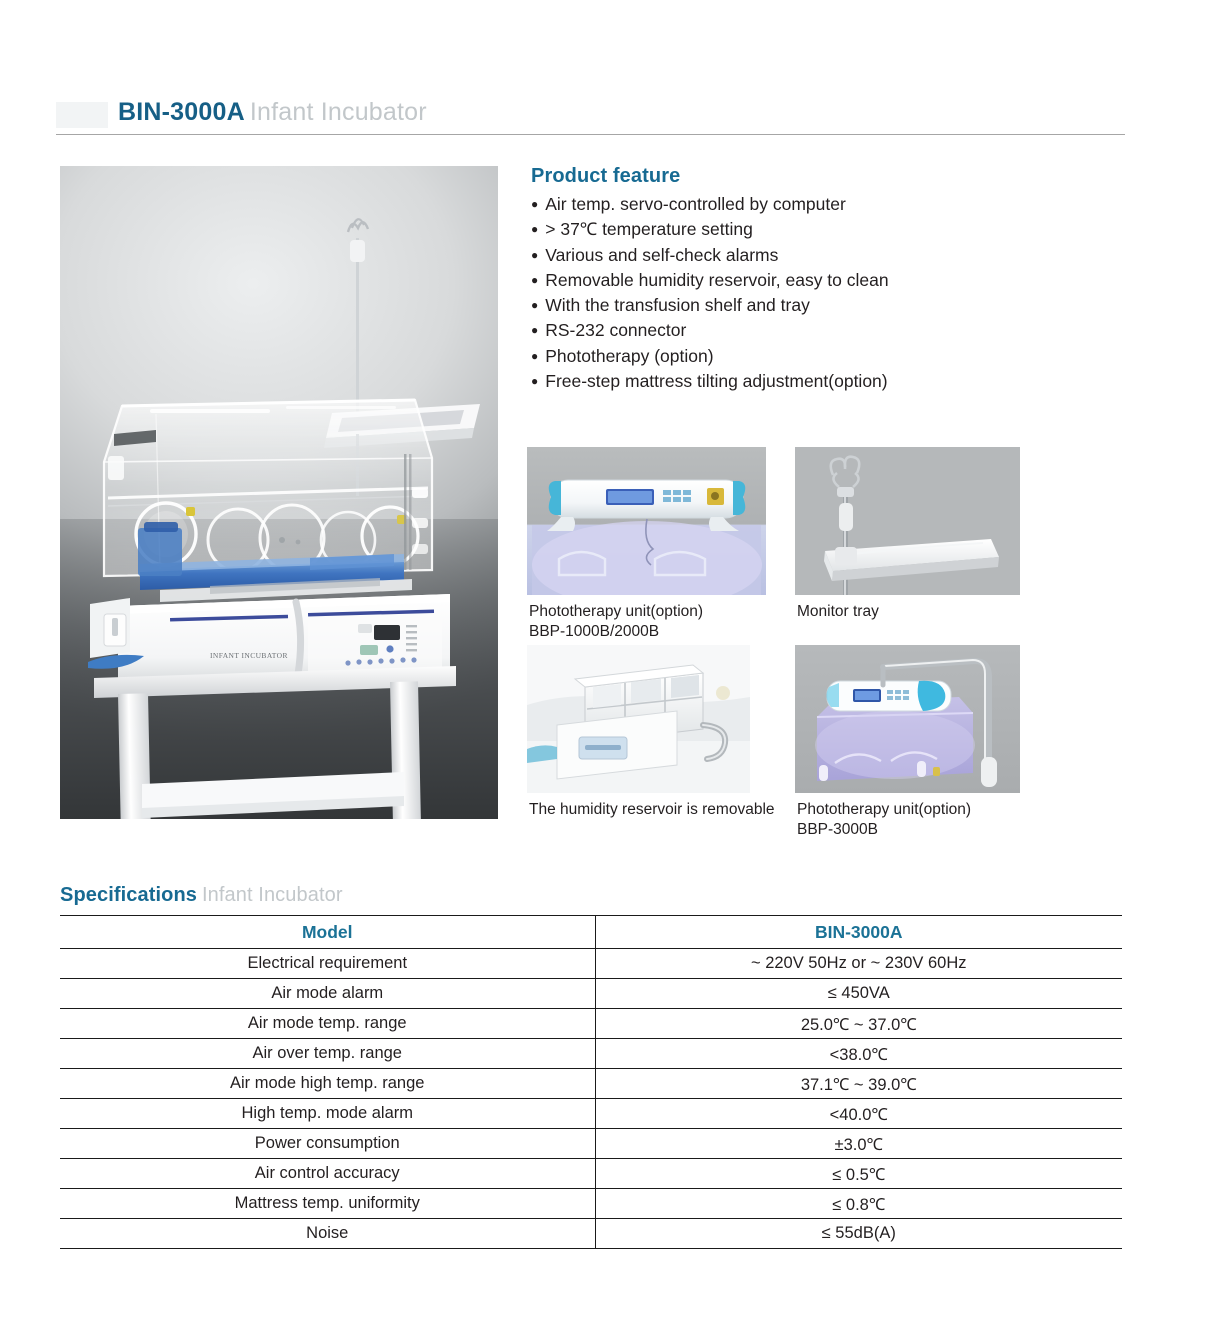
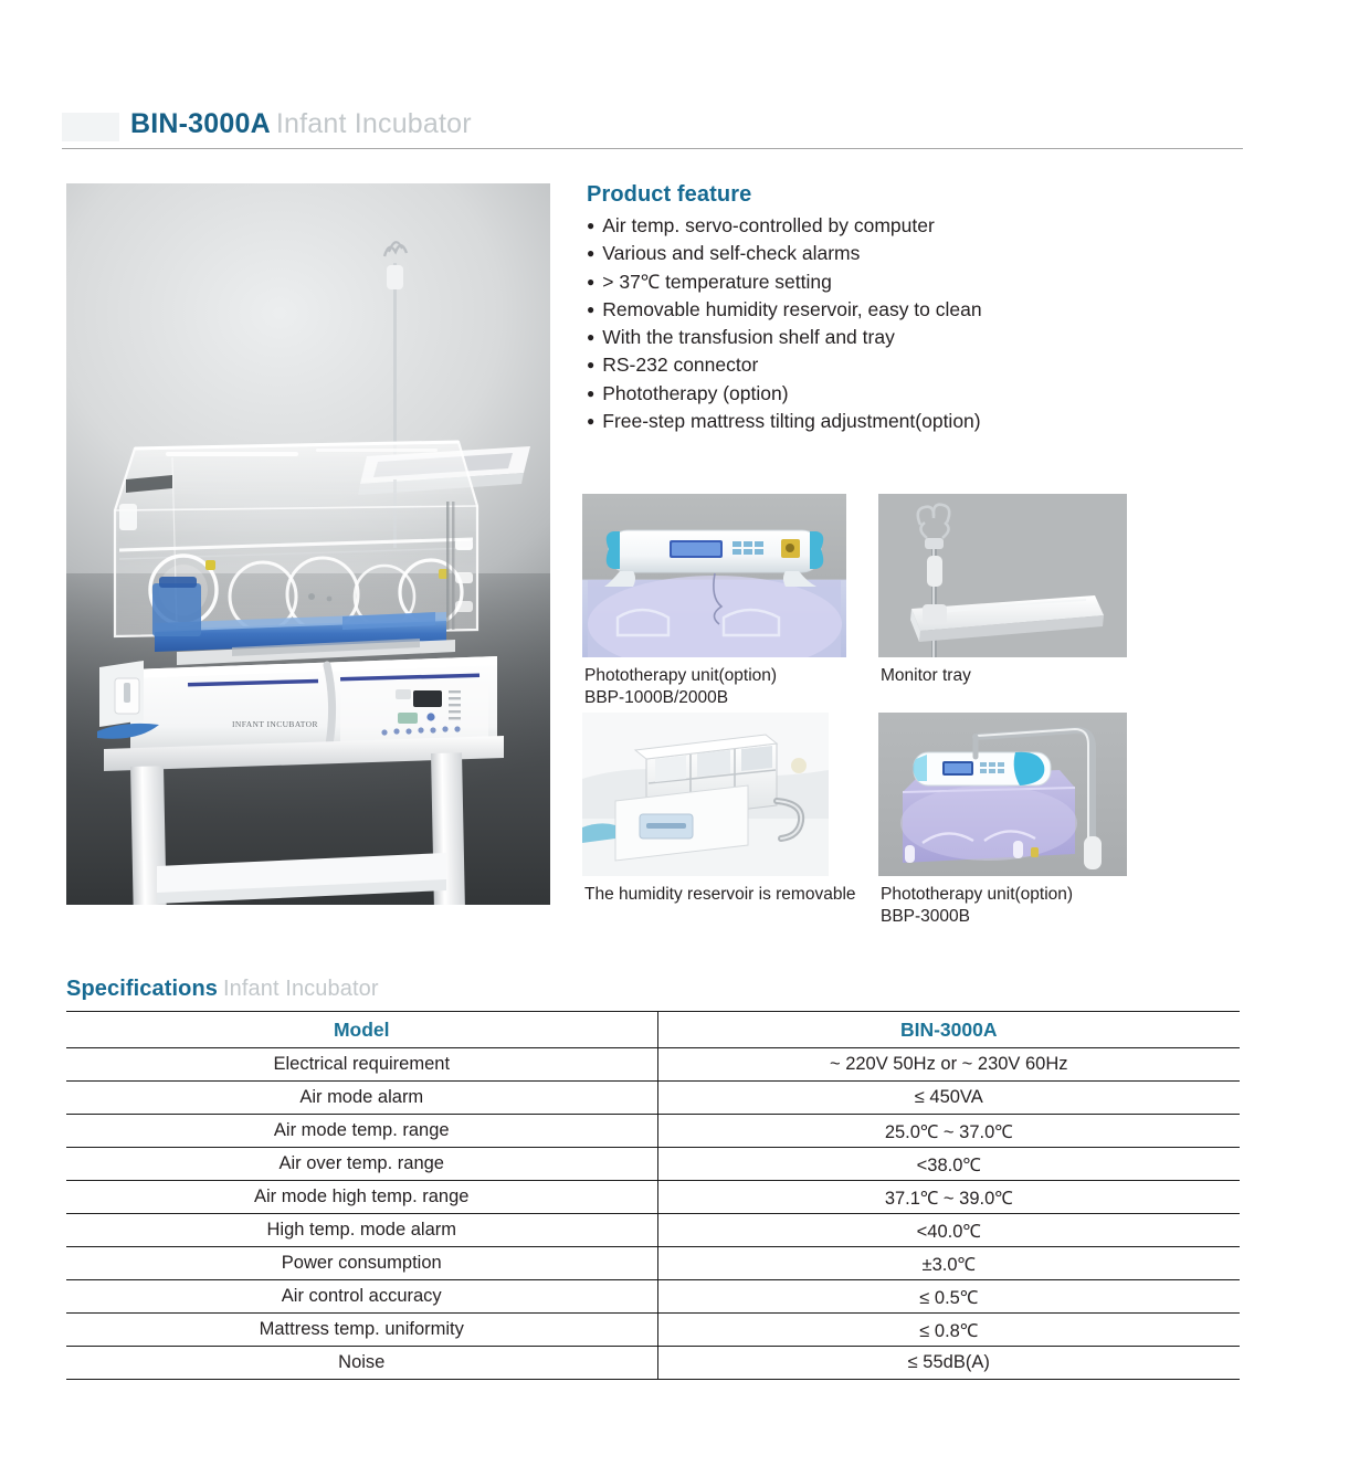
  BIN-3000A Infant Incubator
  INFANT INCUBATOR
  Product feature
  ●
  Air temp. servo-controlled by computer
  ●
- > 37℃ temperature setting
+ Various and self-check alarms
  ●
- Various and self-check alarms
+ > 37℃ temperature setting
  ●
  Removable humidity reservoir, easy to clean
  ●
  With the transfusion shelf and tray
  ●
  RS-232 connector
  ●
  Phototherapy (option)
  ●
  Free-step mattress tilting adjustment(option)
  Phototherapy unit(option)
  BBP-1000B/2000B
  Monitor tray
  The humidity reservoir is removable
  Phototherapy unit(option)
  BBP-3000B
  Specifications Infant Incubator
  Model	BIN-3000A
  Electrical requirement	~ 220V 50Hz or ~ 230V 60Hz
  Air mode alarm	≤ 450VA
  Air mode temp. range	25.0℃ ~ 37.0℃
  Air over temp. range	<38.0℃
  Air mode high temp. range	37.1℃ ~ 39.0℃
  High temp. mode alarm	<40.0℃
  Power consumption	±3.0℃
  Air control accuracy	≤ 0.5℃
  Mattress temp. uniformity	≤ 0.8℃
  Noise	≤ 55dB(A)
